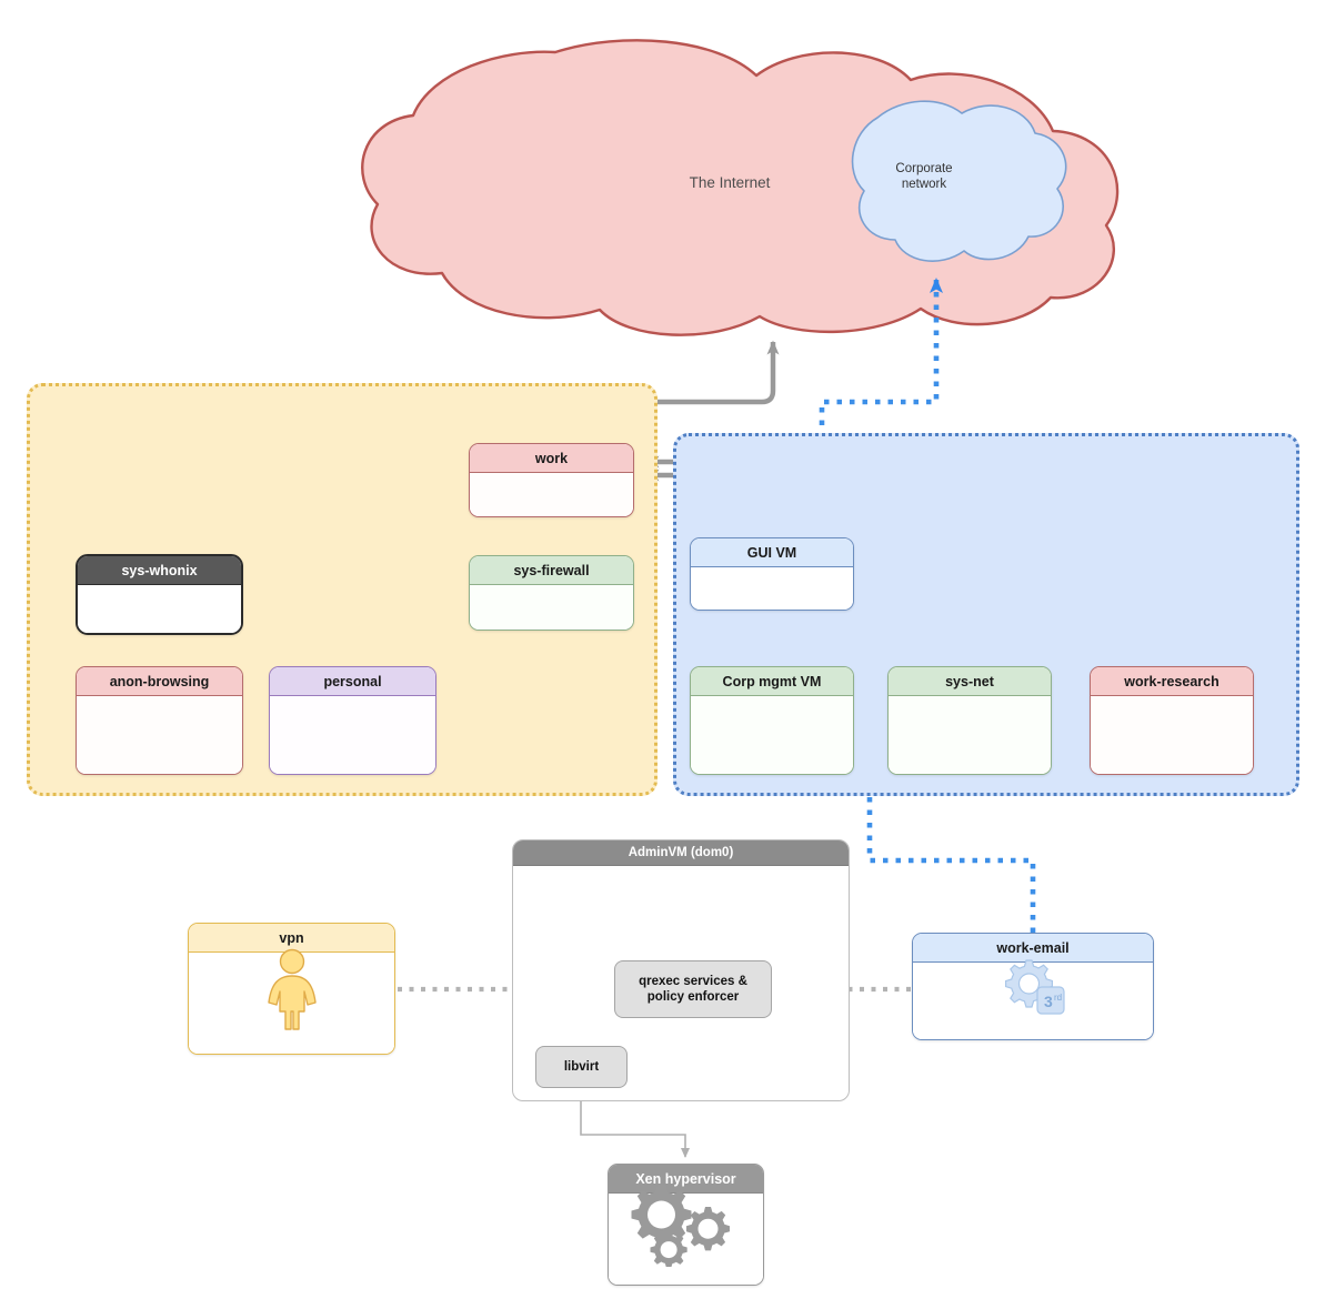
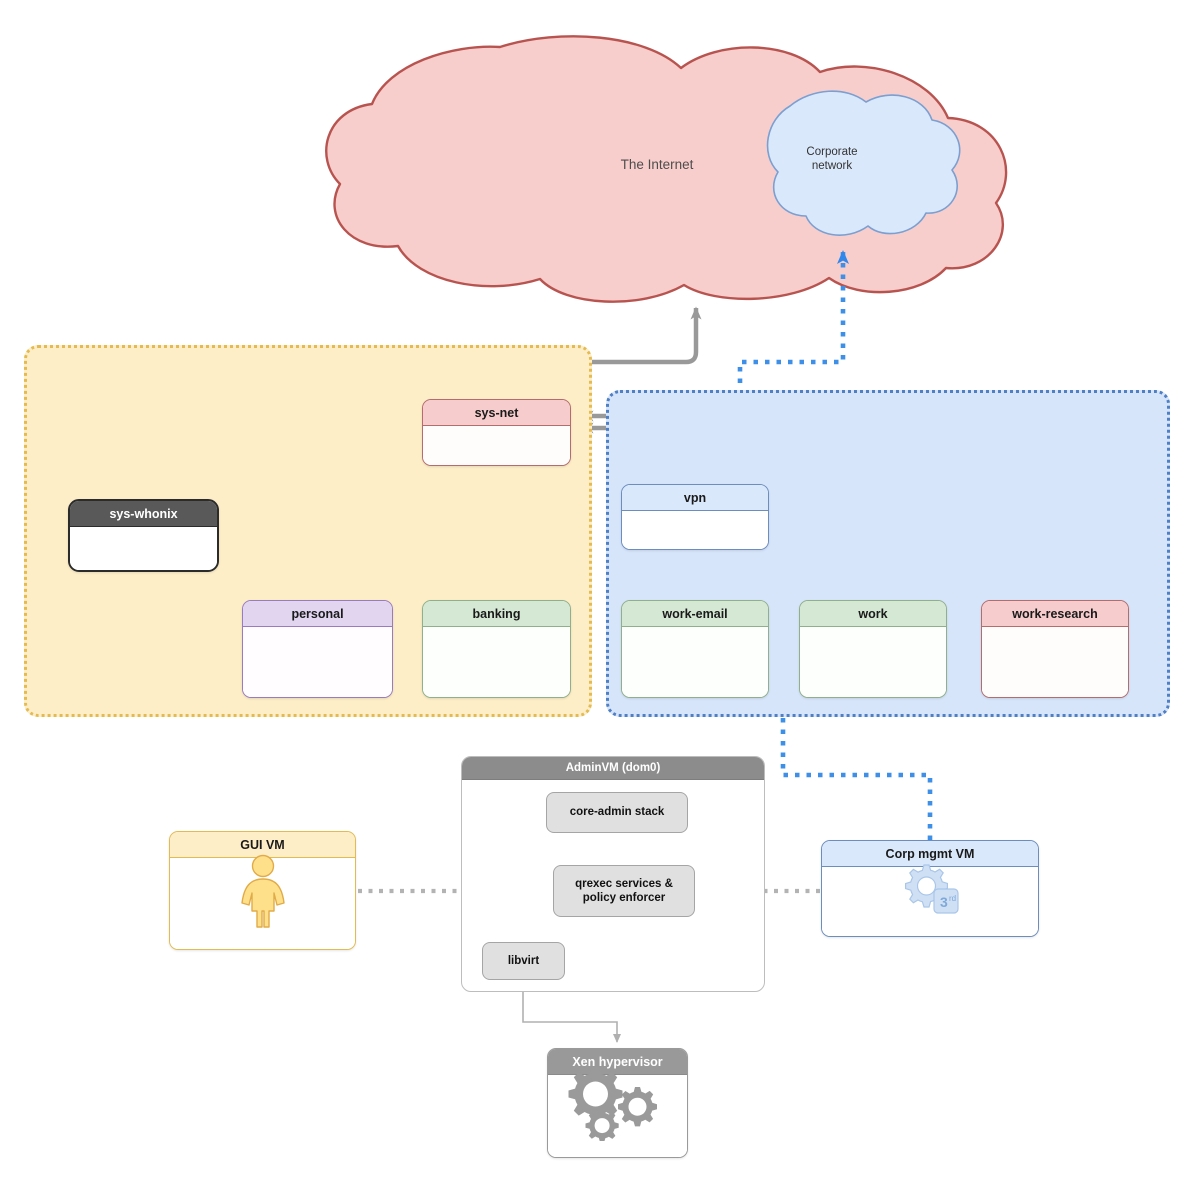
  The Internet
  Corporate
  network
- work
+ sys-net
- sys-firewall
  sys-whonix
- anon-browsing
  personal
+ banking
- GUI VM
+ vpn
- Corp mgmt VM
+ work-email
- sys-net
+ work
  work-research
- vpn
+ GUI VM
- work-email
+ Corp mgmt VM
  3
  rd
  AdminVM (dom0)
+ core-admin stack
  qrexec services &
  policy enforcer
  libvirt
  Xen hypervisor
